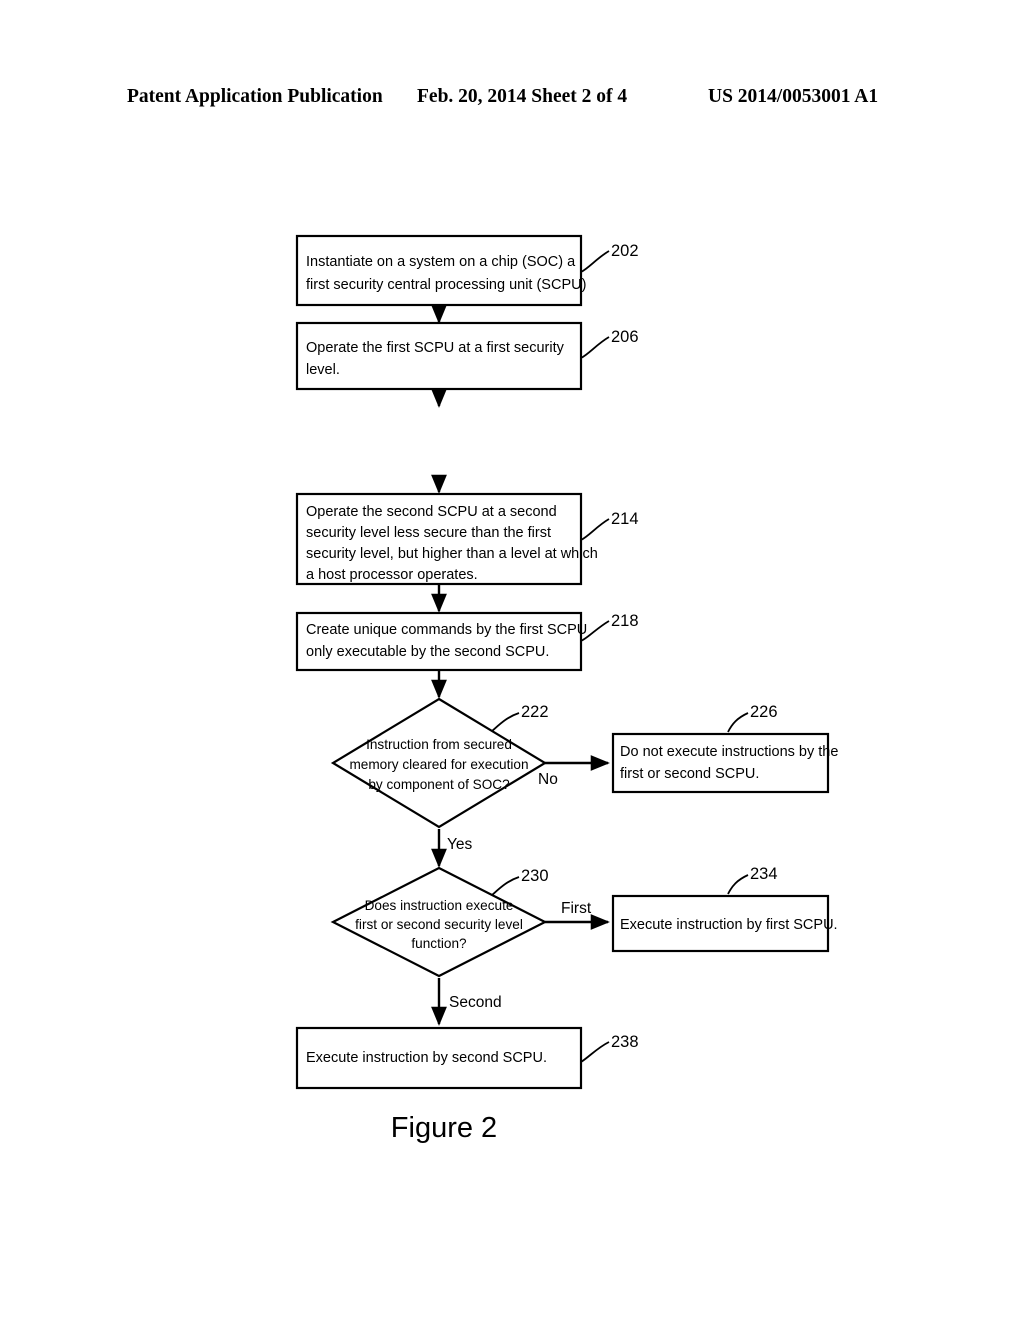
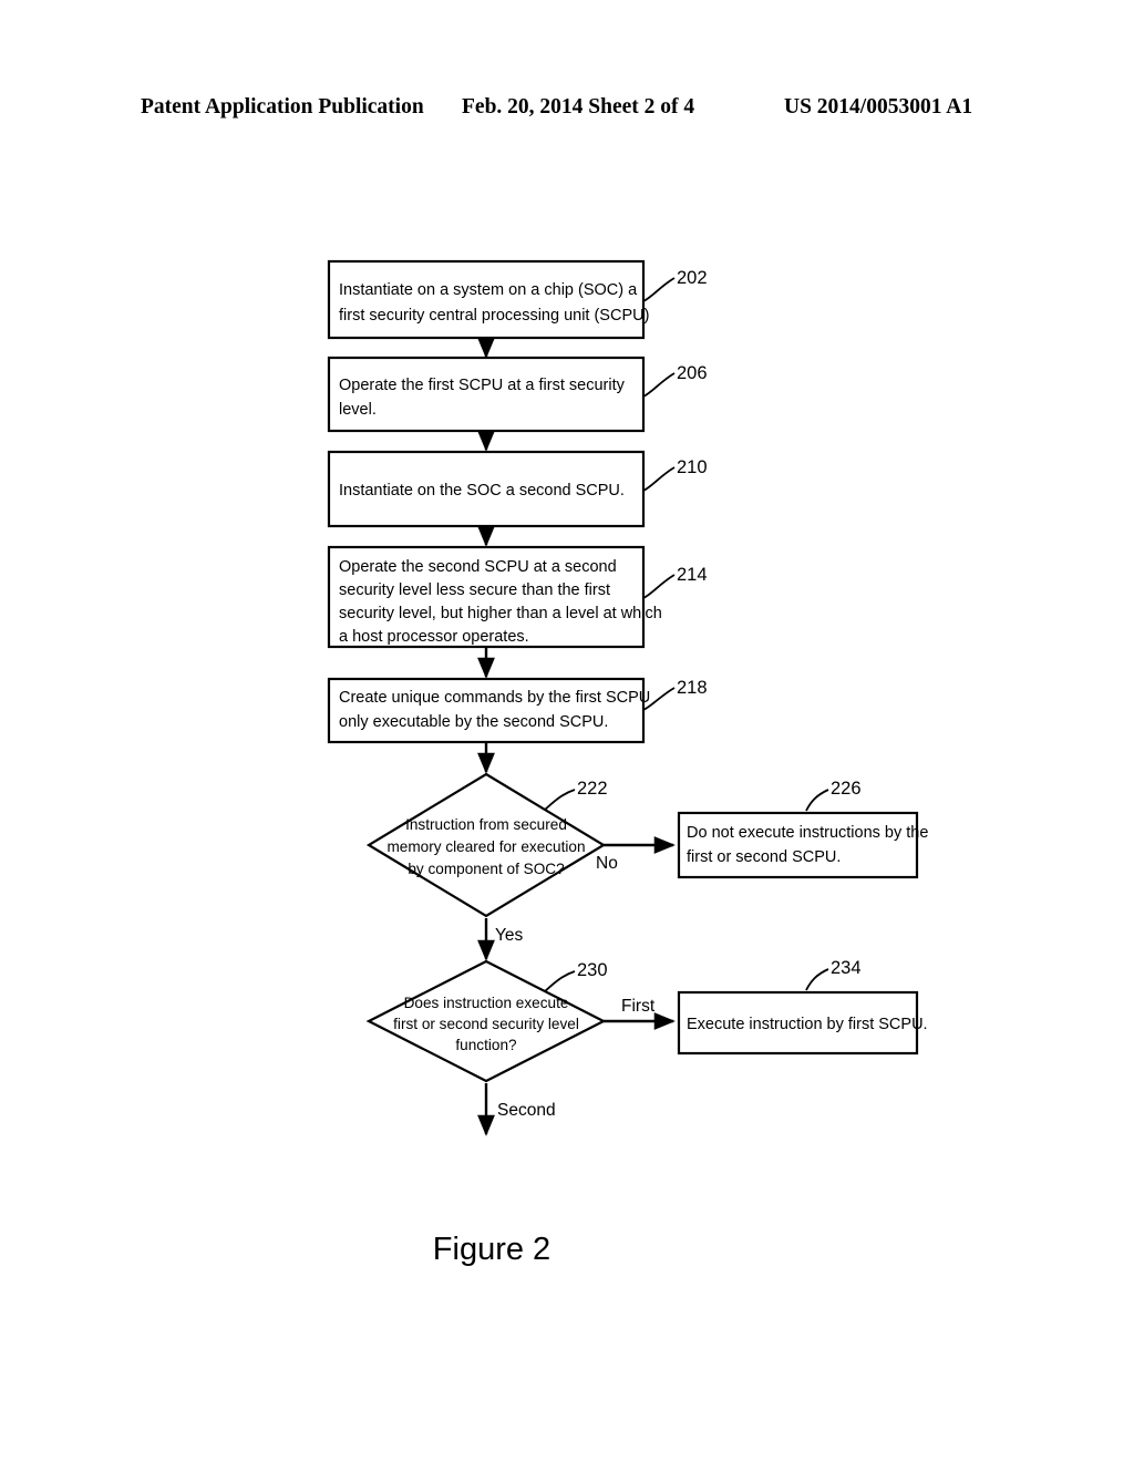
  Patent Application Publication
  Feb. 20, 2014 Sheet 2 of 4
  US 2014/0053001 A1
  Instantiate on a system on a chip (SOC) a
  first security central processing unit (SCPU)
  202
  Operate the first SCPU at a first security
  level.
  206
+ Instantiate on the SOC a second SCPU.
+ 210
  Operate the second SCPU at a second
  security level less secure than the first
  security level, but higher than a level at which
  a host processor operates.
  214
  Create unique commands by the first SCPU
  only executable by the second SCPU.
  218
  Instruction from secured
  memory cleared for execution
  by component of SOC?
  222
  No
  Do not execute instructions by the
  first or second SCPU.
  226
  Yes
  Does instruction execute
  first or second security level
  function?
  230
  First
  Execute instruction by first SCPU.
  234
  Second
- Execute instruction by second SCPU.
- 238
  Figure 2
